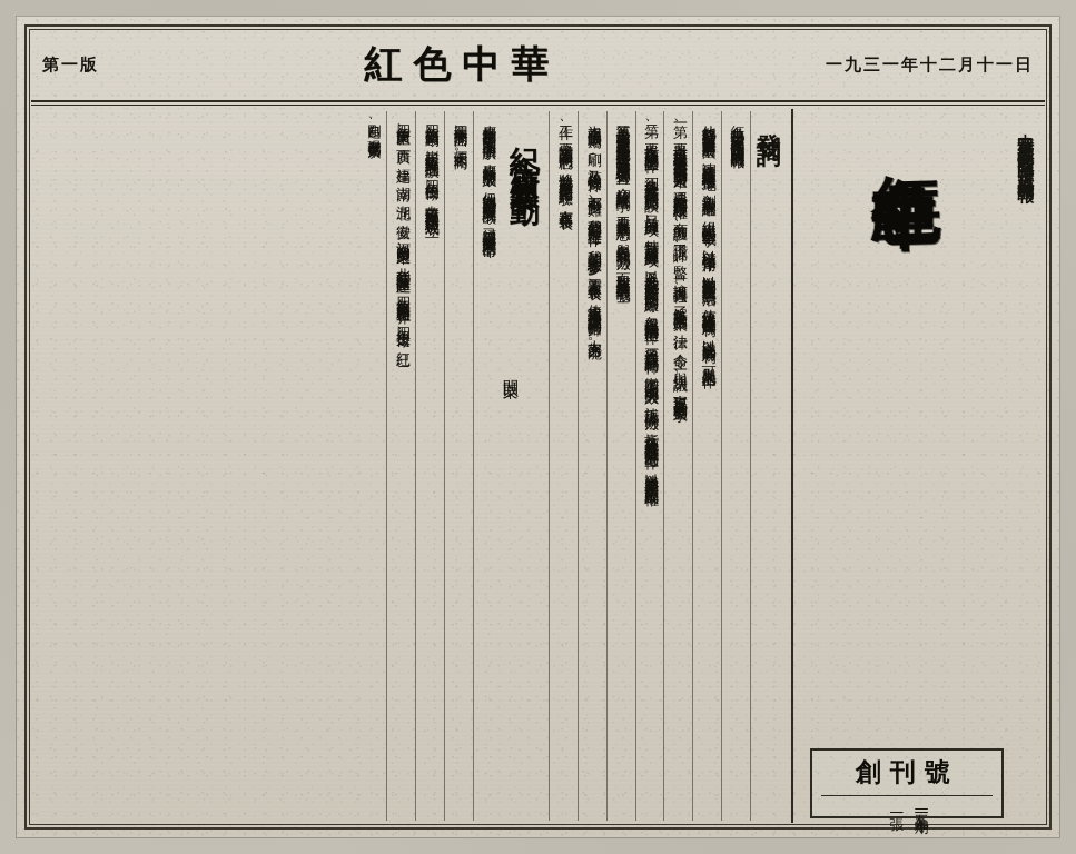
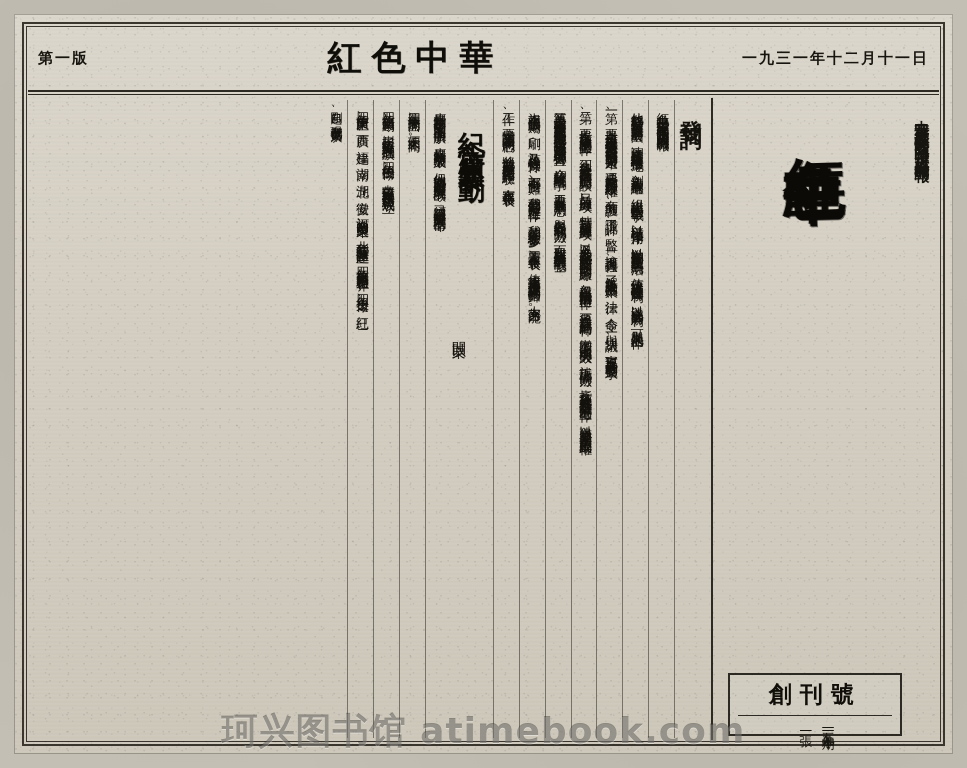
+ 珂兴图书馆 atimebook.com
